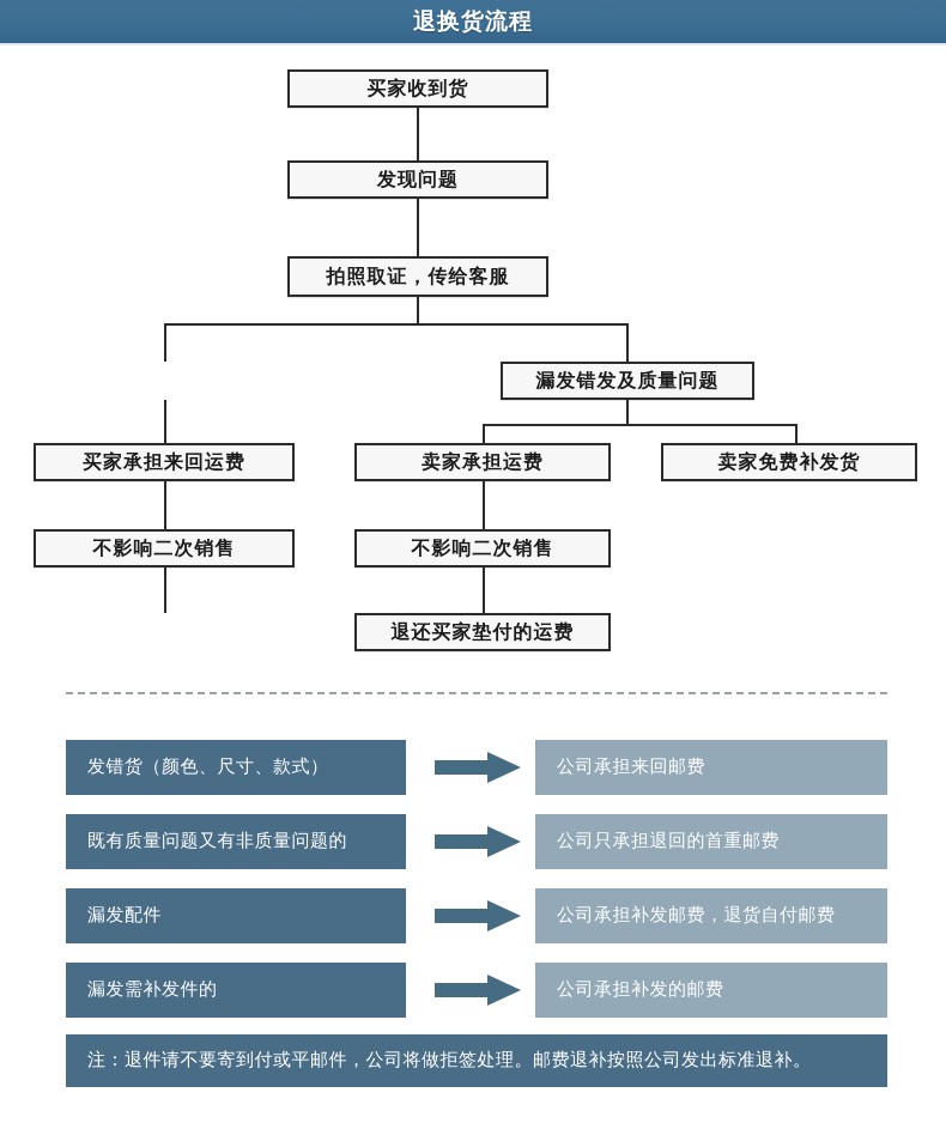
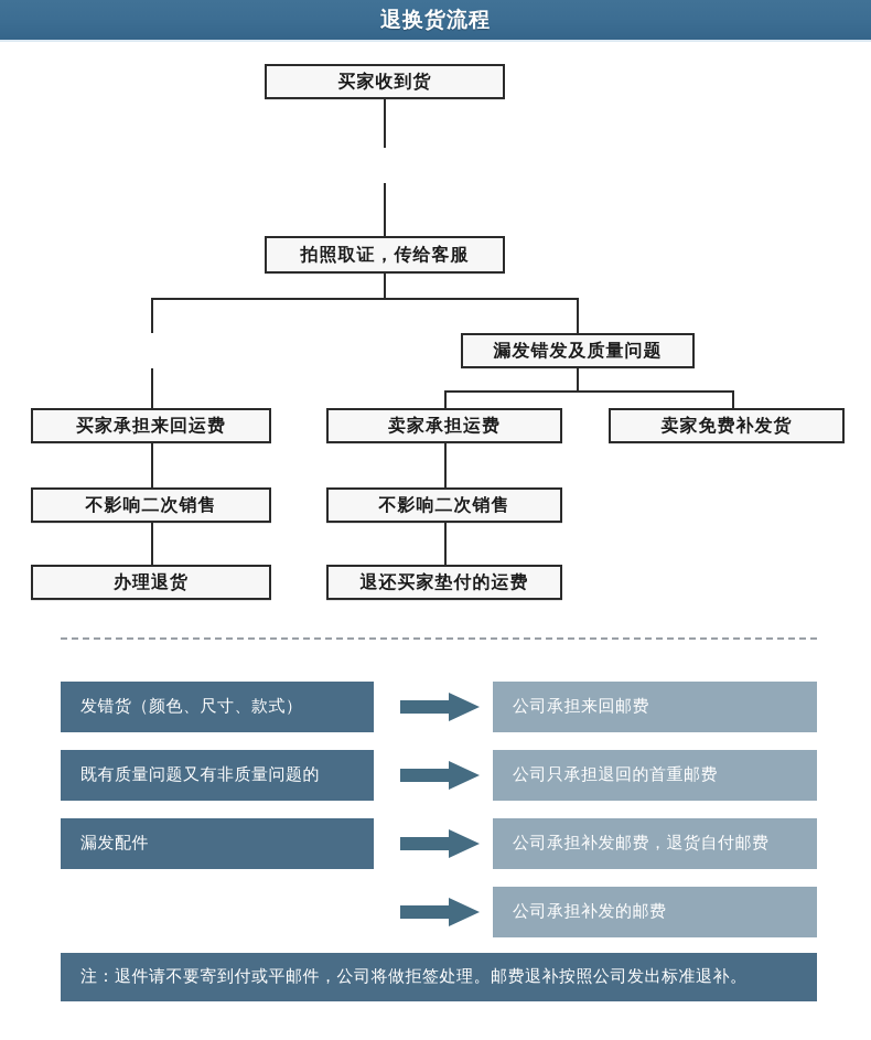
  退换货流程
  买家收到货
- 发现问题
  拍照取证，传给客服
  漏发错发及质量问题
  买家承担来回运费
  卖家承担运费
  卖家免费补发货
  不影响二次销售
  不影响二次销售
+ 办理退货
  退还买家垫付的运费
  发错货（颜色、尺寸、款式）
  公司承担来回邮费
  既有质量问题又有非质量问题的
  公司只承担退回的首重邮费
  漏发配件
  公司承担补发邮费，退货自付邮费
- 漏发需补发件的
  公司承担补发的邮费
  注：退件请不要寄到付或平邮件，公司将做拒签处理。邮费退补按照公司发出标准退补。
